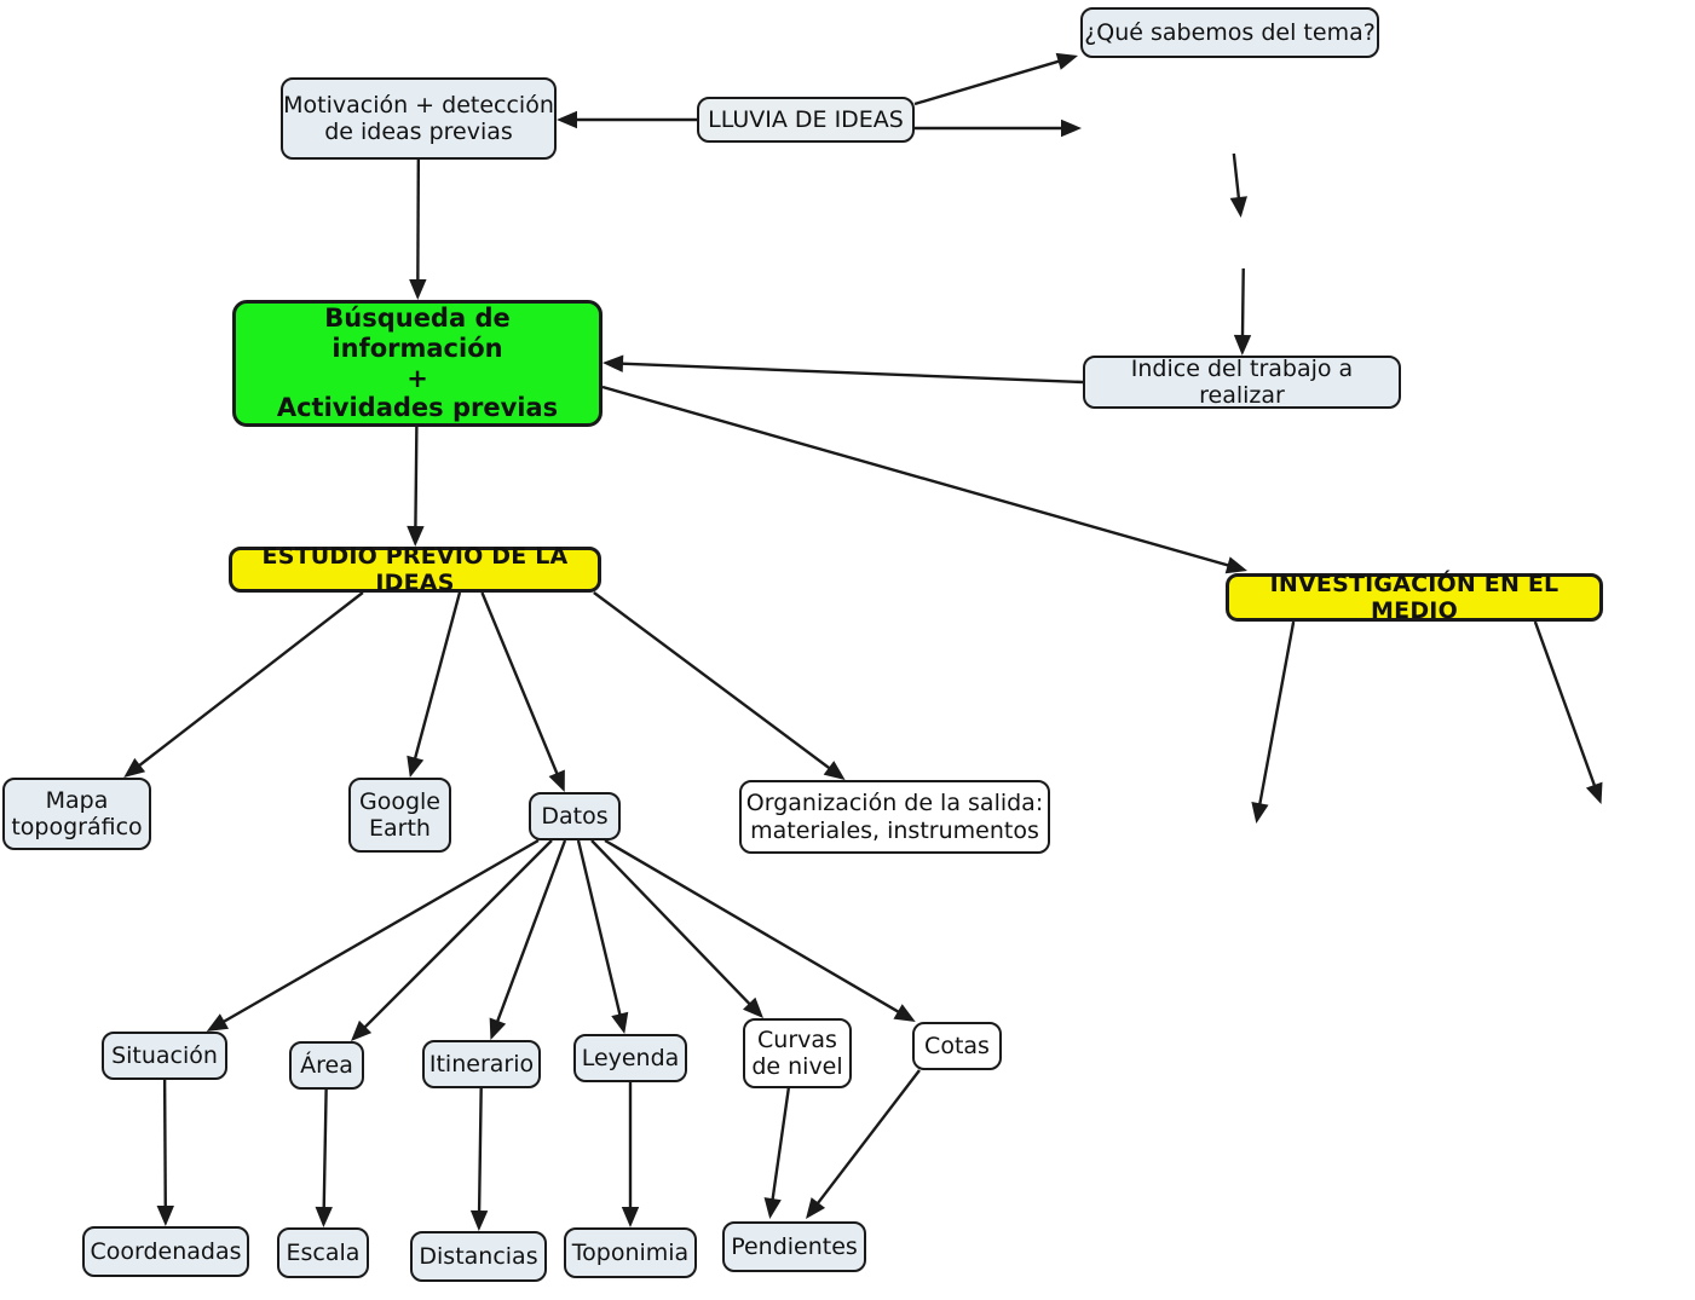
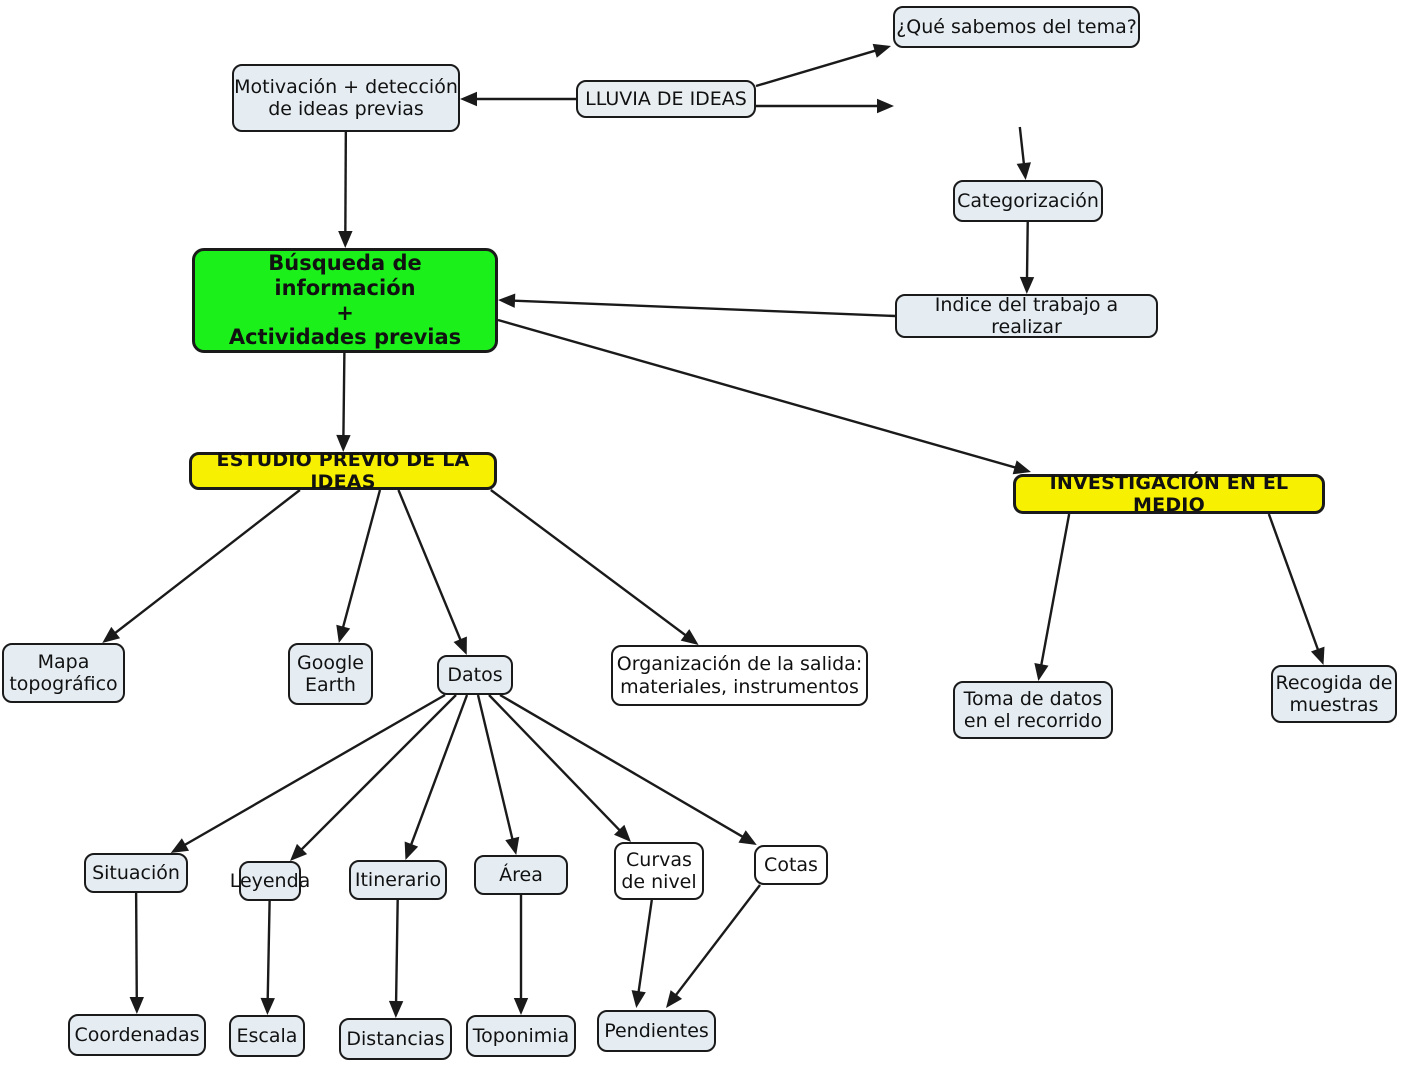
  Motivación + detección
  de ideas previas
  LLUVIA DE IDEAS
  ¿Qué sabemos del tema?
+ Categorización
  Indice del trabajo a realizar
  Búsqueda de información
  +
  Actividades previas
  ESTUDIO PREVIO DE LA IDEAS
  INVESTIGACIÓN EN EL MEDIO
  Mapa
  topográfico
  Google
  Earth
  Datos
  Organización de la salida:
  materiales, instrumentos
+ Toma de datos
+ en el recorrido
+ Recogida de
+ muestras
  Situación
- Área
+ Leyenda
  Itinerario
- Leyenda
+ Área
  Curvas
  de nivel
  Cotas
  Coordenadas
  Escala
  Distancias
  Toponimia
  Pendientes
